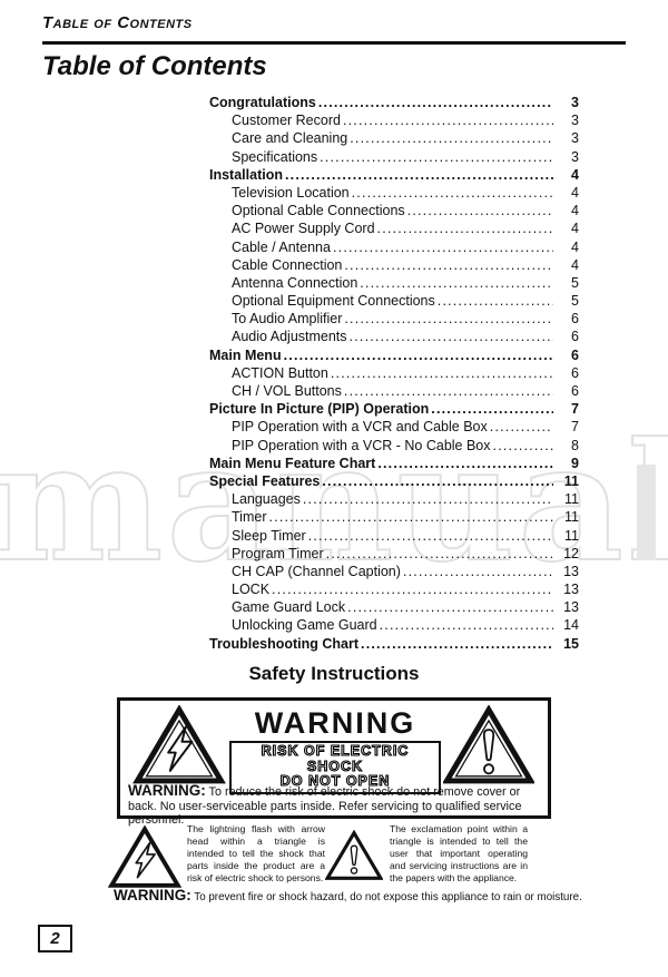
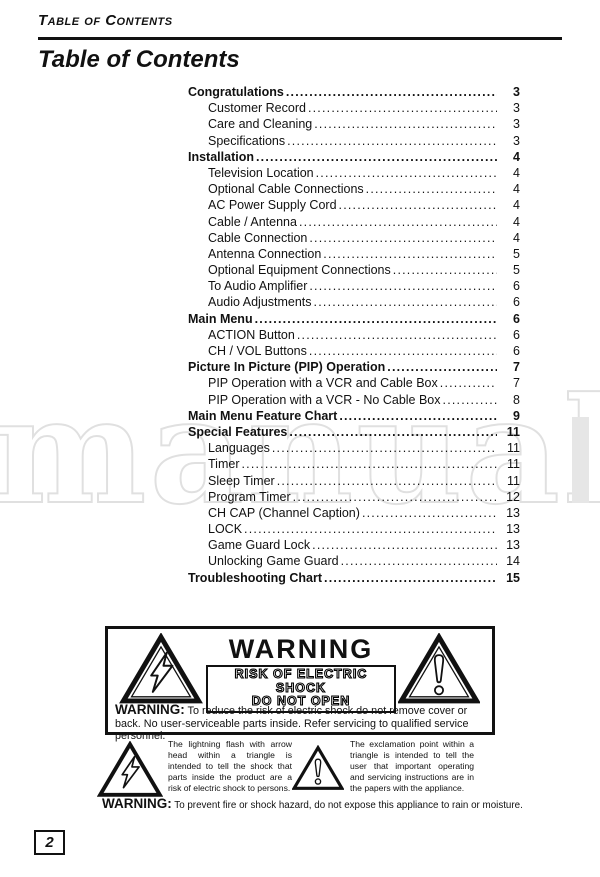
  Table of Contents
  Table of Contents
  manual
  Congratulations
  3
  Customer Record
  3
  Care and Cleaning
  3
  Specifications
  3
  Installation
  4
  Television Location
  4
  Optional Cable Connections
  4
  AC Power Supply Cord
  4
  Cable / Antenna
  4
  Cable Connection
  4
  Antenna Connection
  5
  Optional Equipment Connections
  5
  To Audio Amplifier
  6
  Audio Adjustments
  6
  Main Menu
  6
  ACTION Button
  6
  CH / VOL Buttons
  6
  Picture In Picture (PIP) Operation
  7
  PIP Operation with a VCR and Cable Box
  7
  PIP Operation with a VCR - No Cable Box
  8
  Main Menu Feature Chart
  9
  Special Features
  11
  Languages
  11
  Timer
  11
  Sleep Timer
  11
  Program Timer
  12
  CH CAP (Channel Caption)
  13
  LOCK
  13
  Game Guard Lock
  13
  Unlocking Game Guard
  14
  Troubleshooting Chart
  15
- Safety Instructions
  WARNING
  RISK OF ELECTRIC SHOCK
  DO NOT OPEN
  WARNING: To reduce the risk of electric shock do not remove cover or back. No user-serviceable parts inside. Refer servicing to qualified service personnel.
  The lightning flash with arrow head within a triangle is intended to tell the shock that parts inside the product are a risk of electric shock to persons.
  The exclamation point within a triangle is intended to tell the user that important operating and servicing instructions are in the papers with the appliance.
  WARNING: To prevent fire or shock hazard, do not expose this appliance to rain or moisture.
  2
